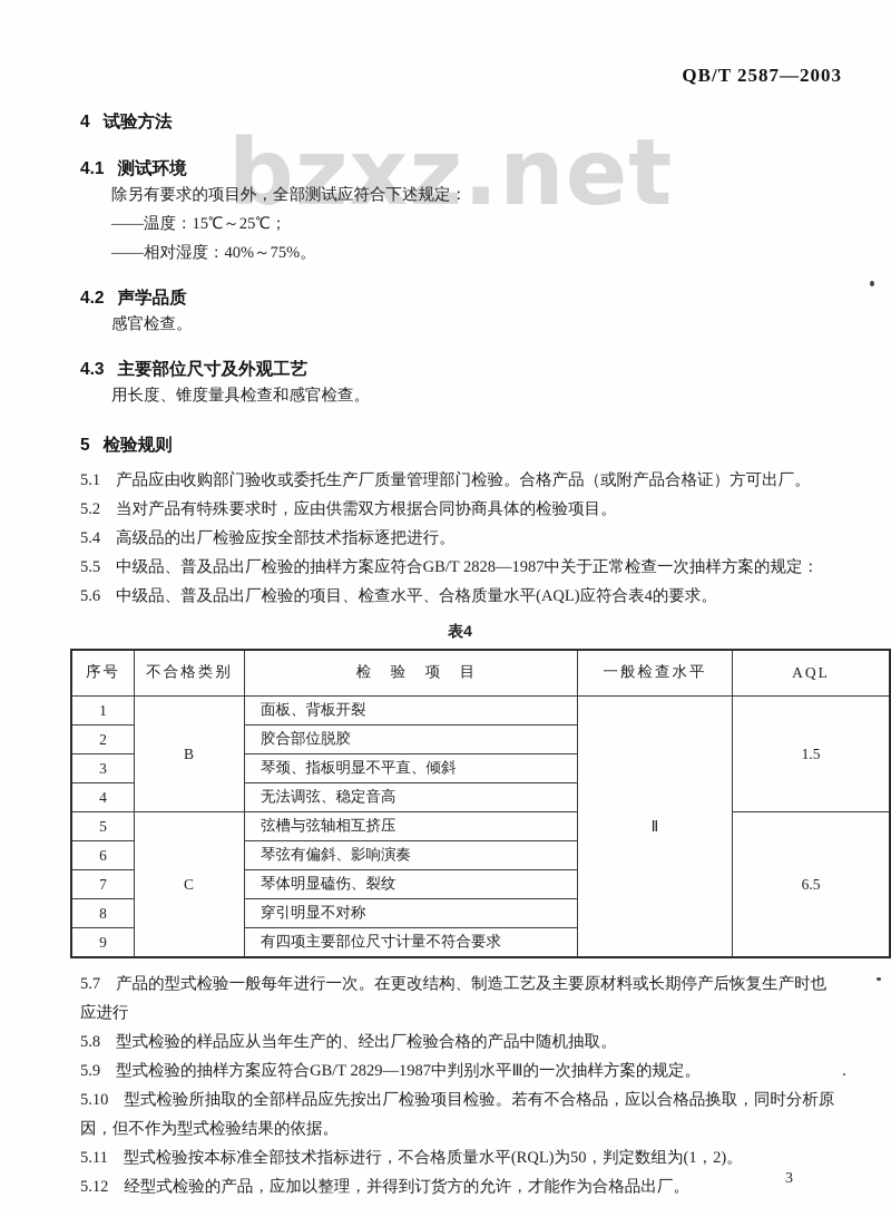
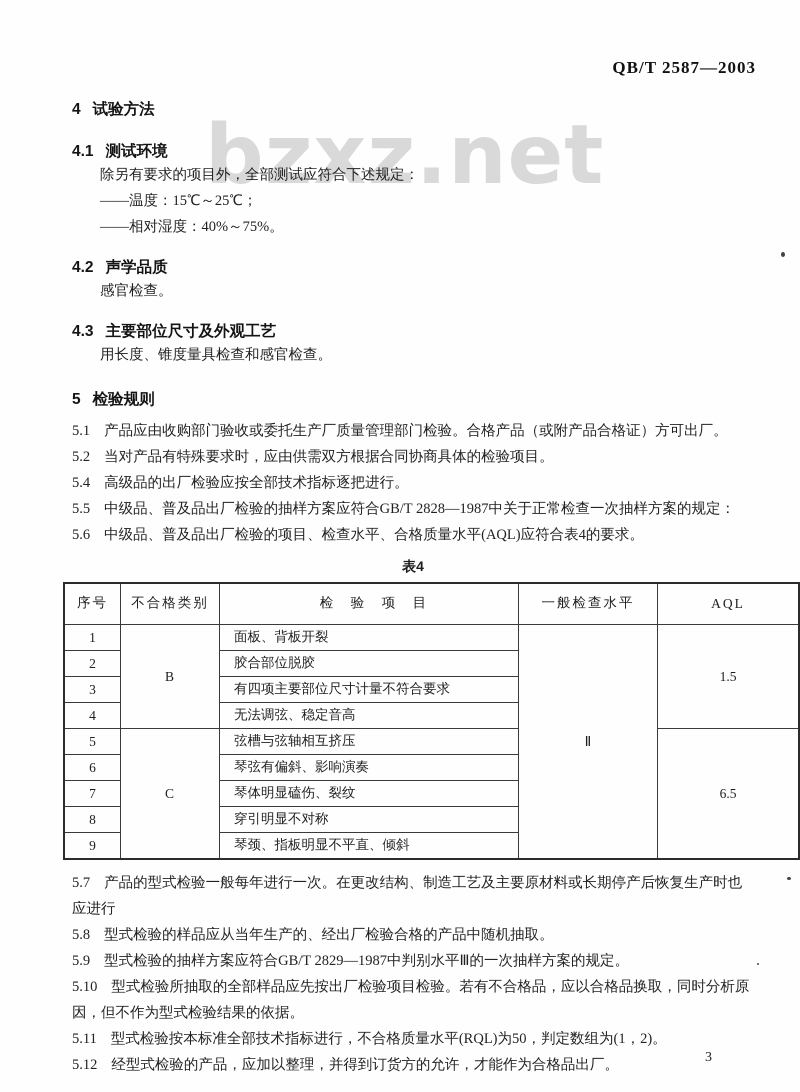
  bzxz.net
  QB/T 2587—2003
  4 试验方法
  4.1 测试环境
  除另有要求的项目外，全部测试应符合下述规定：
  ——温度：15℃～25℃；
  ——相对湿度：40%～75%。
  4.2 声学品质
  感官检查。
  4.3 主要部位尺寸及外观工艺
  用长度、锥度量具检查和感官检查。
  5 检验规则
  5.1 产品应由收购部门验收或委托生产厂质量管理部门检验。合格产品（或附产品合格证）方可出厂。
  5.2 当对产品有特殊要求时，应由供需双方根据合同协商具体的检验项目。
  5.4 高级品的出厂检验应按全部技术指标逐把进行。
  5.5 中级品、普及品出厂检验的抽样方案应符合GB/T 2828—1987中关于正常检查一次抽样方案的规定：
  5.6 中级品、普及品出厂检验的项目、检查水平、合格质量水平(AQL)应符合表4的要求。
  表4
  序号	不合格类别	检 验 项 目	一般检查水平	AQL
  1	B	面板、背板开裂	Ⅱ	1.5
  2	胶合部位脱胶
- 3	琴颈、指板明显不平直、倾斜
+ 3	有四项主要部位尺寸计量不符合要求
  4	无法调弦、稳定音高
  5	C	弦槽与弦轴相互挤压	6.5
  6	琴弦有偏斜、影响演奏
  7	琴体明显磕伤、裂纹
  8	穿引明显不对称
- 9	有四项主要部位尺寸计量不符合要求
+ 9	琴颈、指板明显不平直、倾斜
  5.7 产品的型式检验一般每年进行一次。在更改结构、制造工艺及主要原材料或长期停产后恢复生产时也应进行
  5.8 型式检验的样品应从当年生产的、经出厂检验合格的产品中随机抽取。
  5.9 型式检验的抽样方案应符合GB/T 2829—1987中判别水平Ⅲ的一次抽样方案的规定。
  5.10 型式检验所抽取的全部样品应先按出厂检验项目检验。若有不合格品，应以合格品换取，同时分析原因，但不作为型式检验结果的依据。
  5.11 型式检验按本标准全部技术指标进行，不合格质量水平(RQL)为50，判定数组为(1，2)。
  5.12 经型式检验的产品，应加以整理，并得到订货方的允许，才能作为合格品出厂。
  3
